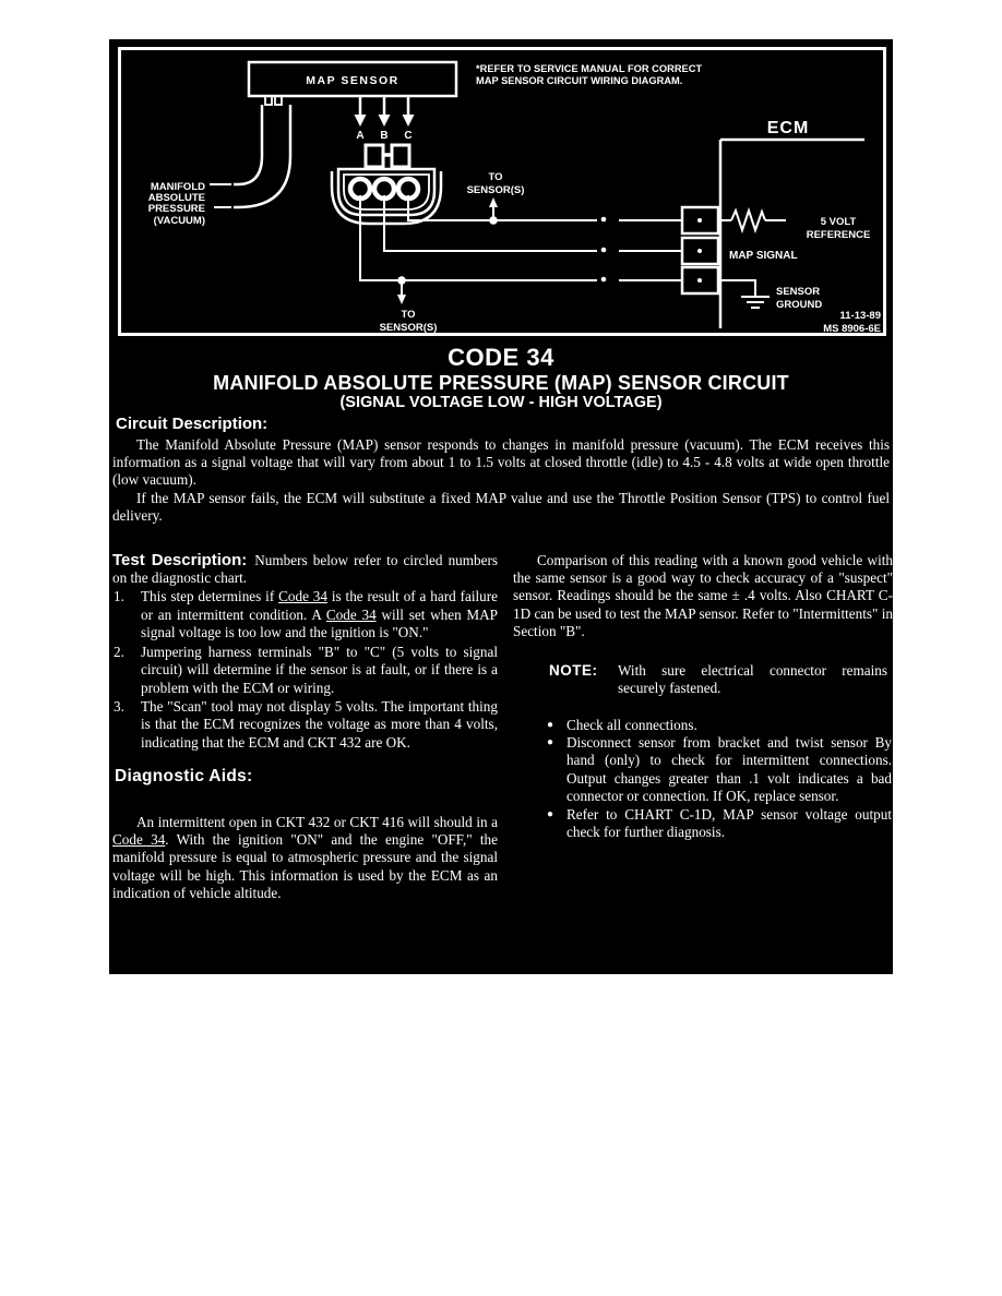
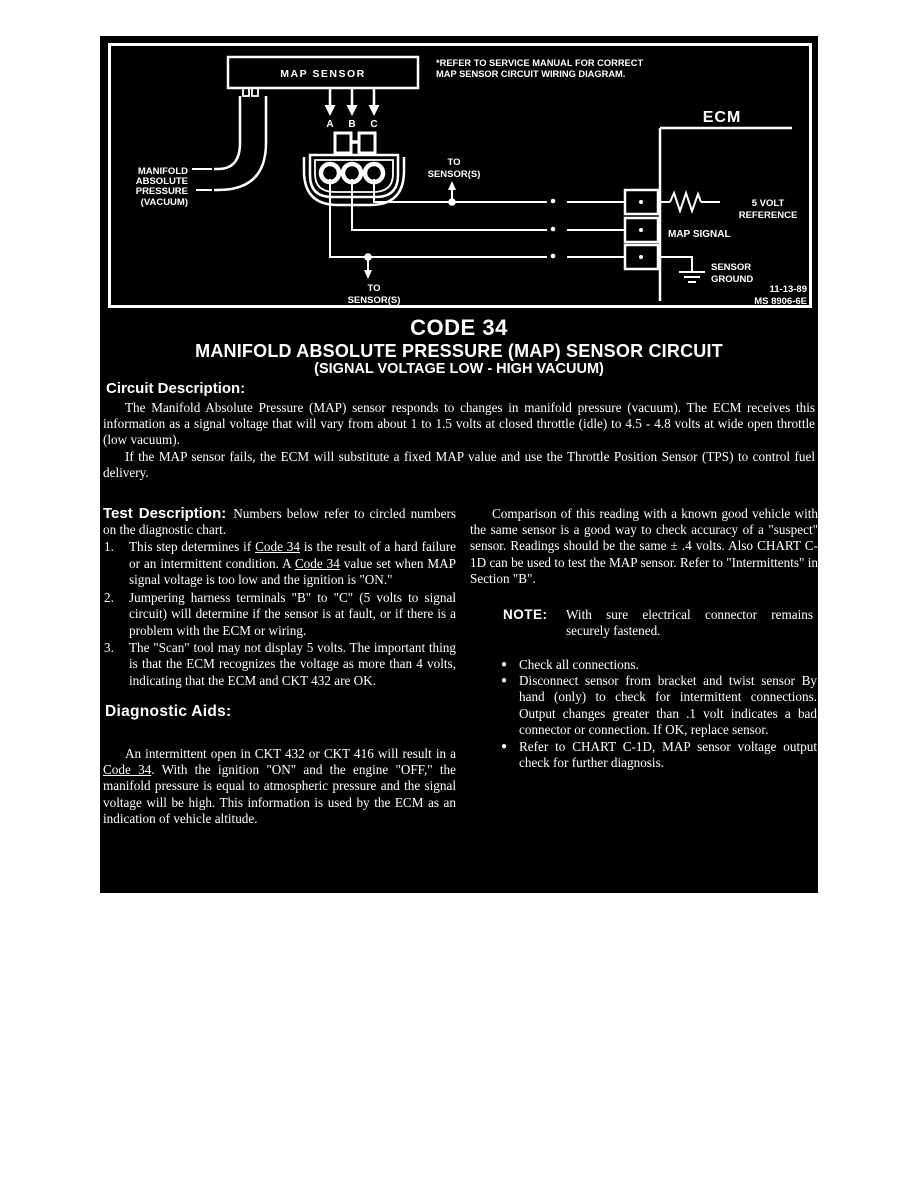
  MAP SENSOR
  *REFER TO SERVICE MANUAL FOR CORRECT
  MAP SENSOR CIRCUIT WIRING DIAGRAM.
  MANIFOLD
  ABSOLUTE
  PRESSURE
  (VACUUM)
  A
  B
  C
  TO
  SENSOR(S)
  TO
  SENSOR(S)
  ECM
  5 VOLT
  REFERENCE
  MAP SIGNAL
  SENSOR
  GROUND
  11-13-89
  MS 8906-6E
  CODE 34
  MANIFOLD ABSOLUTE PRESSURE (MAP) SENSOR CIRCUIT
- (SIGNAL VOLTAGE LOW - HIGH VOLTAGE)
+ (SIGNAL VOLTAGE LOW - HIGH VACUUM)
  Circuit Description:
  The Manifold Absolute Pressure (MAP) sensor responds to changes in manifold pressure (vacuum). The ECM receives this information as a signal voltage that will vary from about 1 to 1.5 volts at closed throttle (idle) to 4.5 - 4.8 volts at wide open throttle (low vacuum).
  If the MAP sensor fails, the ECM will substitute a fixed MAP value and use the Throttle Position Sensor (TPS) to control fuel delivery.
  Test Description: Numbers below refer to circled numbers on the diagnostic chart.
  1.
- This step determines if Code 34 is the result of a hard failure or an intermittent condition. A Code 34 will set when MAP signal voltage is too low and the ignition is "ON."
+ This step determines if Code 34 is the result of a hard failure or an intermittent condition. A Code 34 value set when MAP signal voltage is too low and the ignition is "ON."
  2.
  Jumpering harness terminals "B" to "C" (5 volts to signal circuit) will determine if the sensor is at fault, or if there is a problem with the ECM or wiring.
  3.
  The "Scan" tool may not display 5 volts. The important thing is that the ECM recognizes the voltage as more than 4 volts, indicating that the ECM and CKT 432 are OK.
  Diagnostic Aids:
- An intermittent open in CKT 432 or CKT 416 will should in a Code 34. With the ignition "ON" and the engine "OFF," the manifold pressure is equal to atmospheric pressure and the signal voltage will be high. This information is used by the ECM as an indication of vehicle altitude.
+ An intermittent open in CKT 432 or CKT 416 will result in a Code 34. With the ignition "ON" and the engine "OFF," the manifold pressure is equal to atmospheric pressure and the signal voltage will be high. This information is used by the ECM as an indication of vehicle altitude.
  Comparison of this reading with a known good vehicle with the same sensor is a good way to check accuracy of a "suspect" sensor. Readings should be the same ± .4 volts. Also CHART C-1D can be used to test the MAP sensor. Refer to "Intermittents" in Section "B".
  NOTE:
  With sure electrical connector remains securely fastened.
  ●
  Check all connections.
  ●
  Disconnect sensor from bracket and twist sensor By hand (only) to check for intermittent connections. Output changes greater than .1 volt indicates a bad connector or connection. If OK, replace sensor.
  ●
  Refer to CHART C-1D, MAP sensor voltage output check for further diagnosis.
